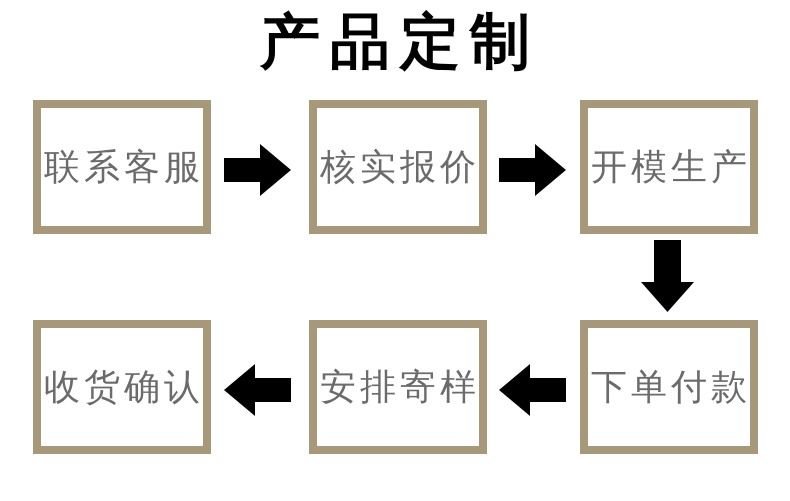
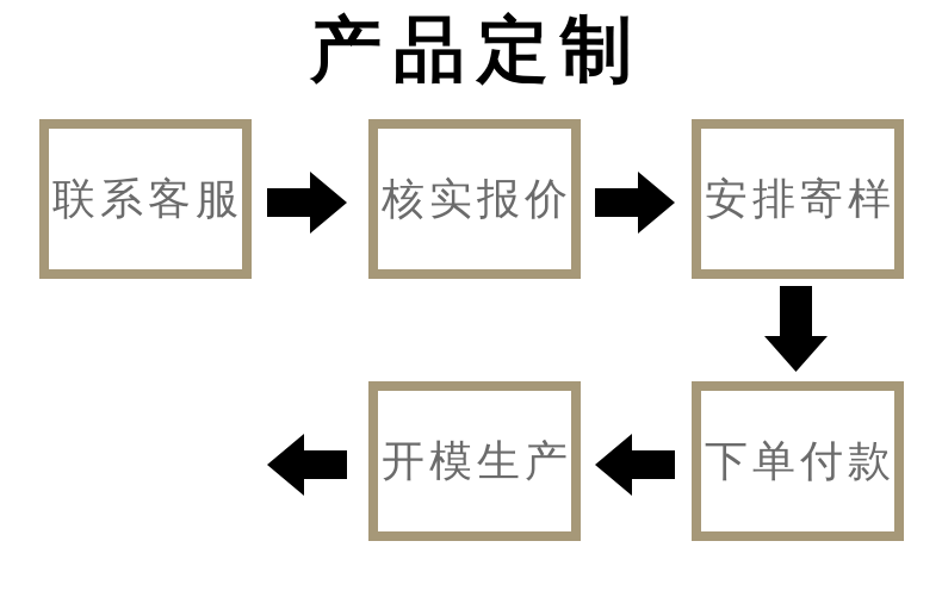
  产品定制
  联系客服
  核实报价
- 开模生产
+ 安排寄样
  下单付款
- 安排寄样
+ 开模生产
- 收货确认
